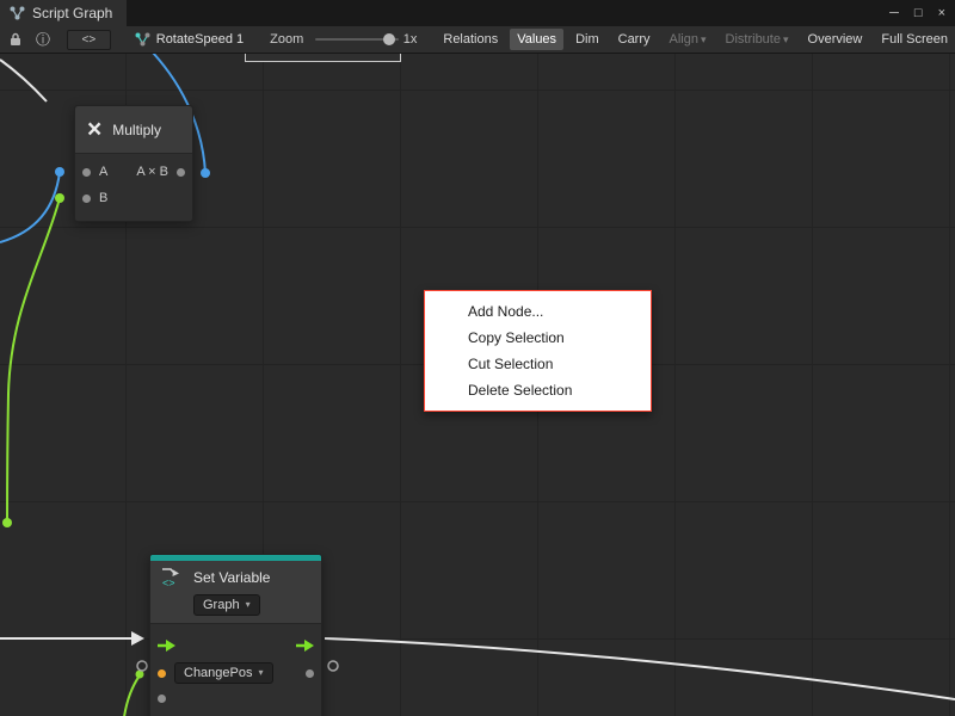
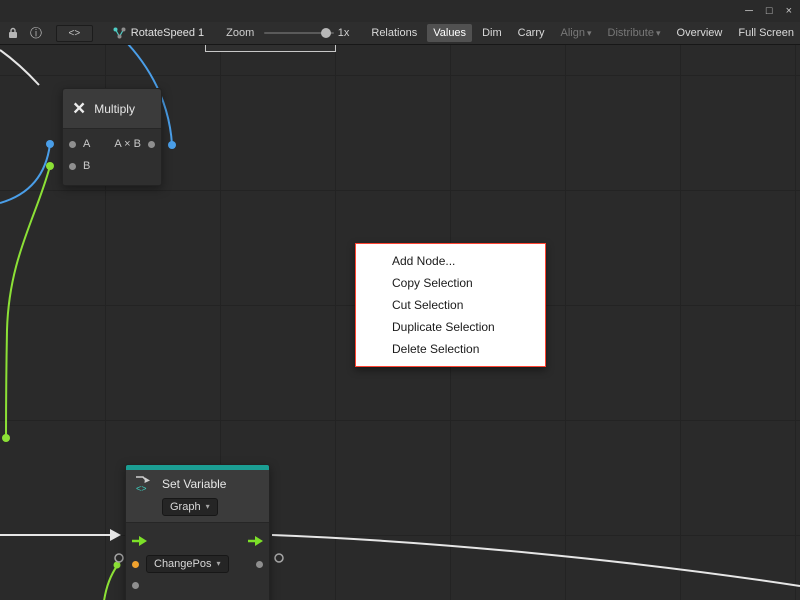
  ×
  Multiply
  A
  A × B
  B
  <>
  Set Variable
  Graph
  ▾
  ChangePos
  ▾
  Add Node...
  Copy Selection
  Cut Selection
+ Duplicate Selection
  Delete Selection
- Script Graph
  ─
  □
  ×
  ⓘ
  <>
  RotateSpeed 1
  Zoom
  1x
  Relations
  Values
  Dim
  Carry
  Align ▾
  Distribute ▾
  Overview
  Full Screen
